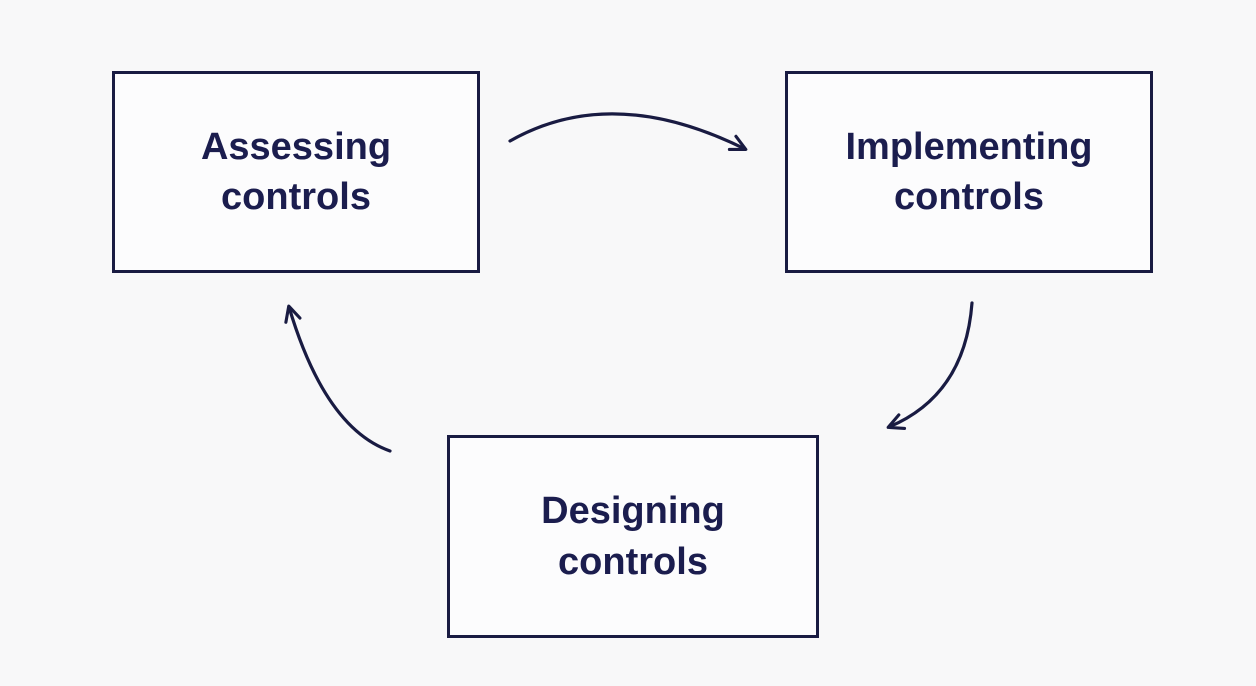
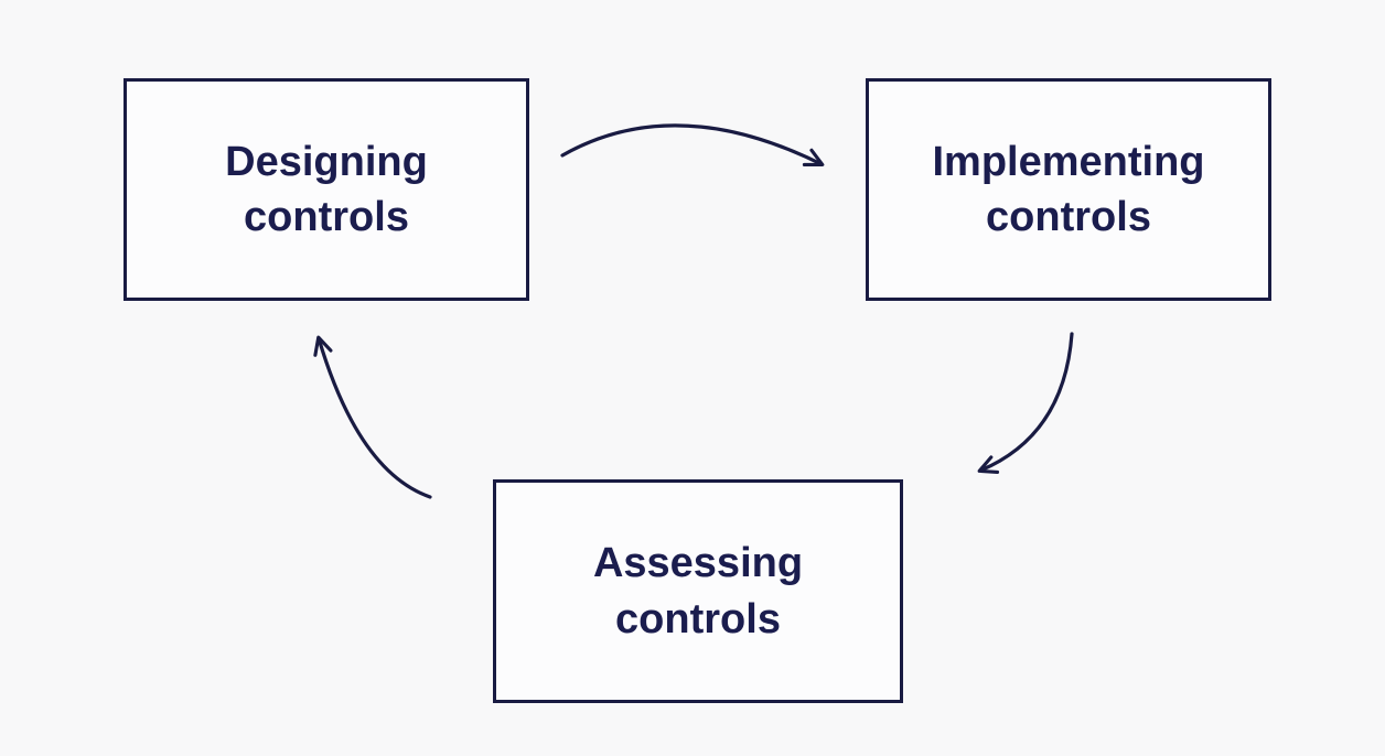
- Assessing controls
+ Designing controls
  Implementing controls
- Designing controls
+ Assessing controls
